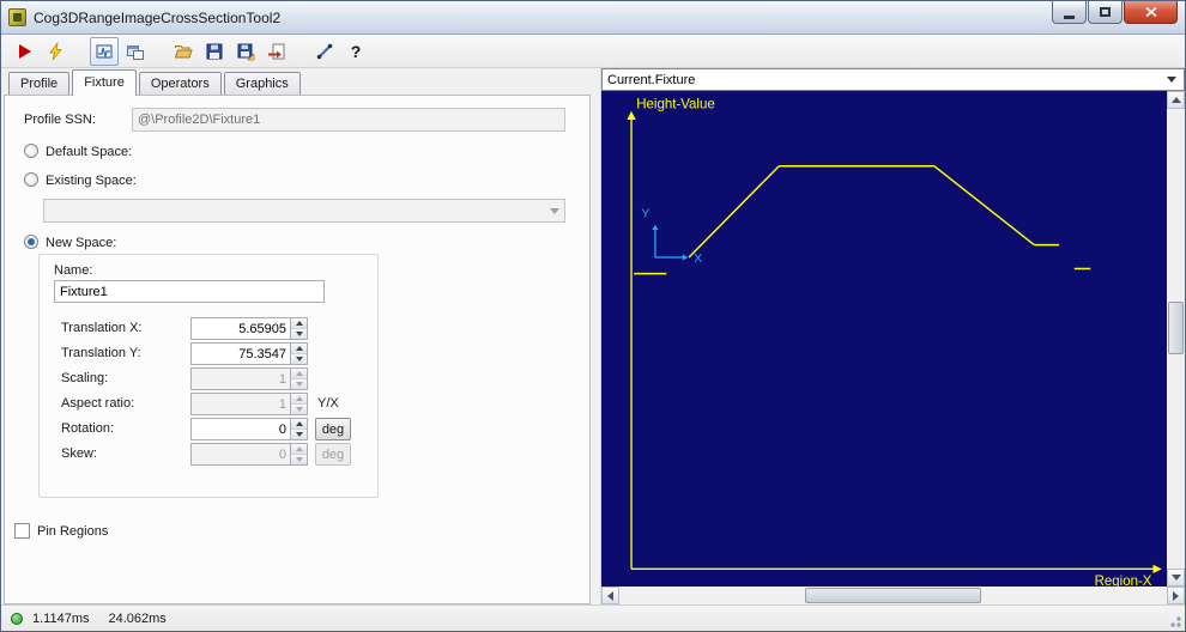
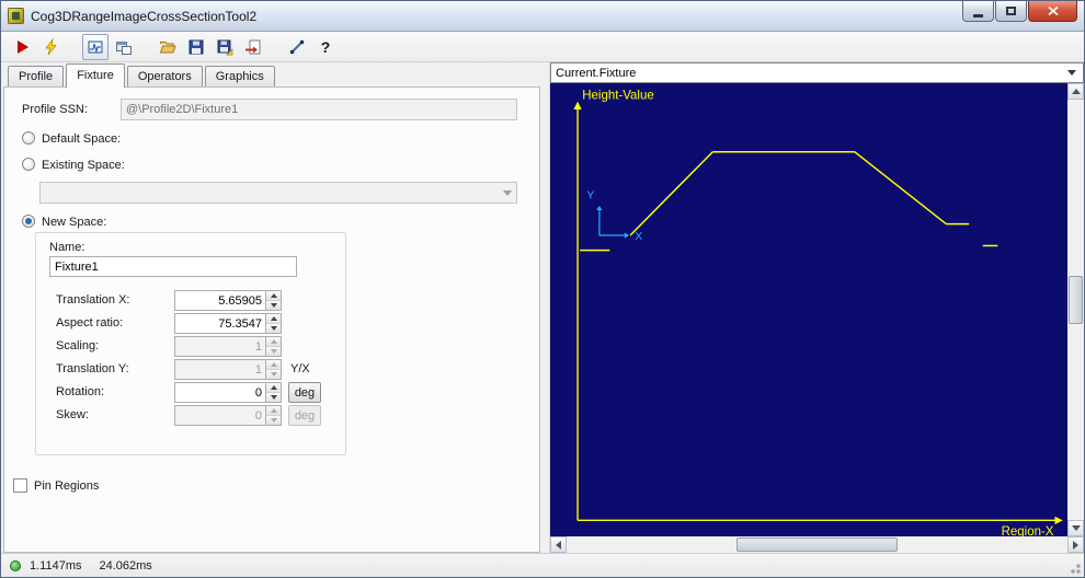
  Cog3DRangeImageCrossSectionTool2
  ?
  Profile
  Fixture
  Operators
  Graphics
  Profile SSN:
  @\Profile2D\Fixture1
  Default Space:
  Existing Space:
  New Space:
  Name:
  Fixture1
  Translation X:
  5.65905
- Translation Y:
+ Aspect ratio:
  75.3547
  Scaling:
  1
- Aspect ratio:
+ Translation Y:
  1
  Y/X
  Rotation:
  0
  deg
  Skew:
  0
  deg
  Pin Regions
  Current.Fixture
  Height-Value
  Region-X
  Y
  X
  1.1147ms
  24.062ms
